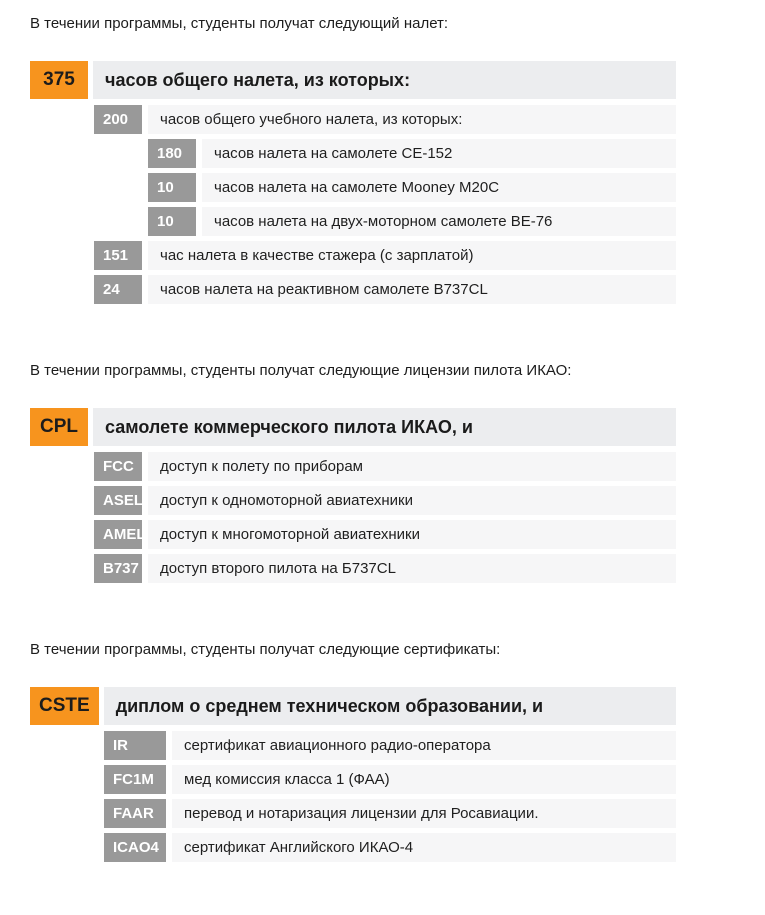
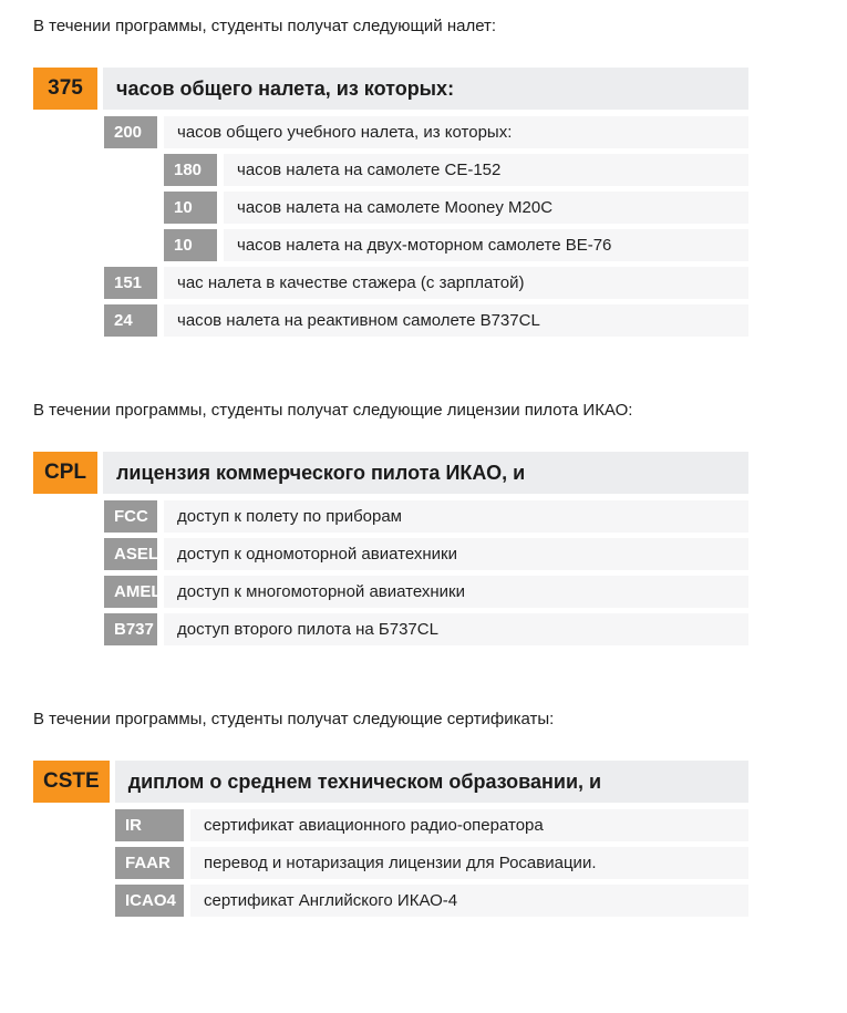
  В течении программы, студенты получат следующий налет:
  375
  часов общего налета, из которых:
  200
  часов общего учебного налета, из которых:
  180
  часов налета на самолете CE-152
  10
  часов налета на самолете Mooney M20C
  10
  часов налета на двух-моторном самолете BE-76
  151
  час налета в качестве стажера (с зарплатой)
  24
  часов налета на реактивном самолете B737CL
  В течении программы, студенты получат следующие лицензии пилота ИКАО:
  CPL
- самолете коммерческого пилота ИКАО, и
+ лицензия коммерческого пилота ИКАО, и
  FCC
  доступ к полету по приборам
  ASEL
  доступ к одномоторной авиатехники
  AMEL
  доступ к многомоторной авиатехники
  B737
  доступ второго пилота на Б737CL
  В течении программы, студенты получат следующие сертификаты:
  CSTE
  диплом о среднем техническом образовании, и
  IR
  сертификат авиационного радио-оператора
- FC1M
- мед комиссия класса 1 (ФАА)
  FAAR
  перевод и нотаризация лицензии для Росавиации.
  ICAO4
  сертификат Английского ИКАО-4
